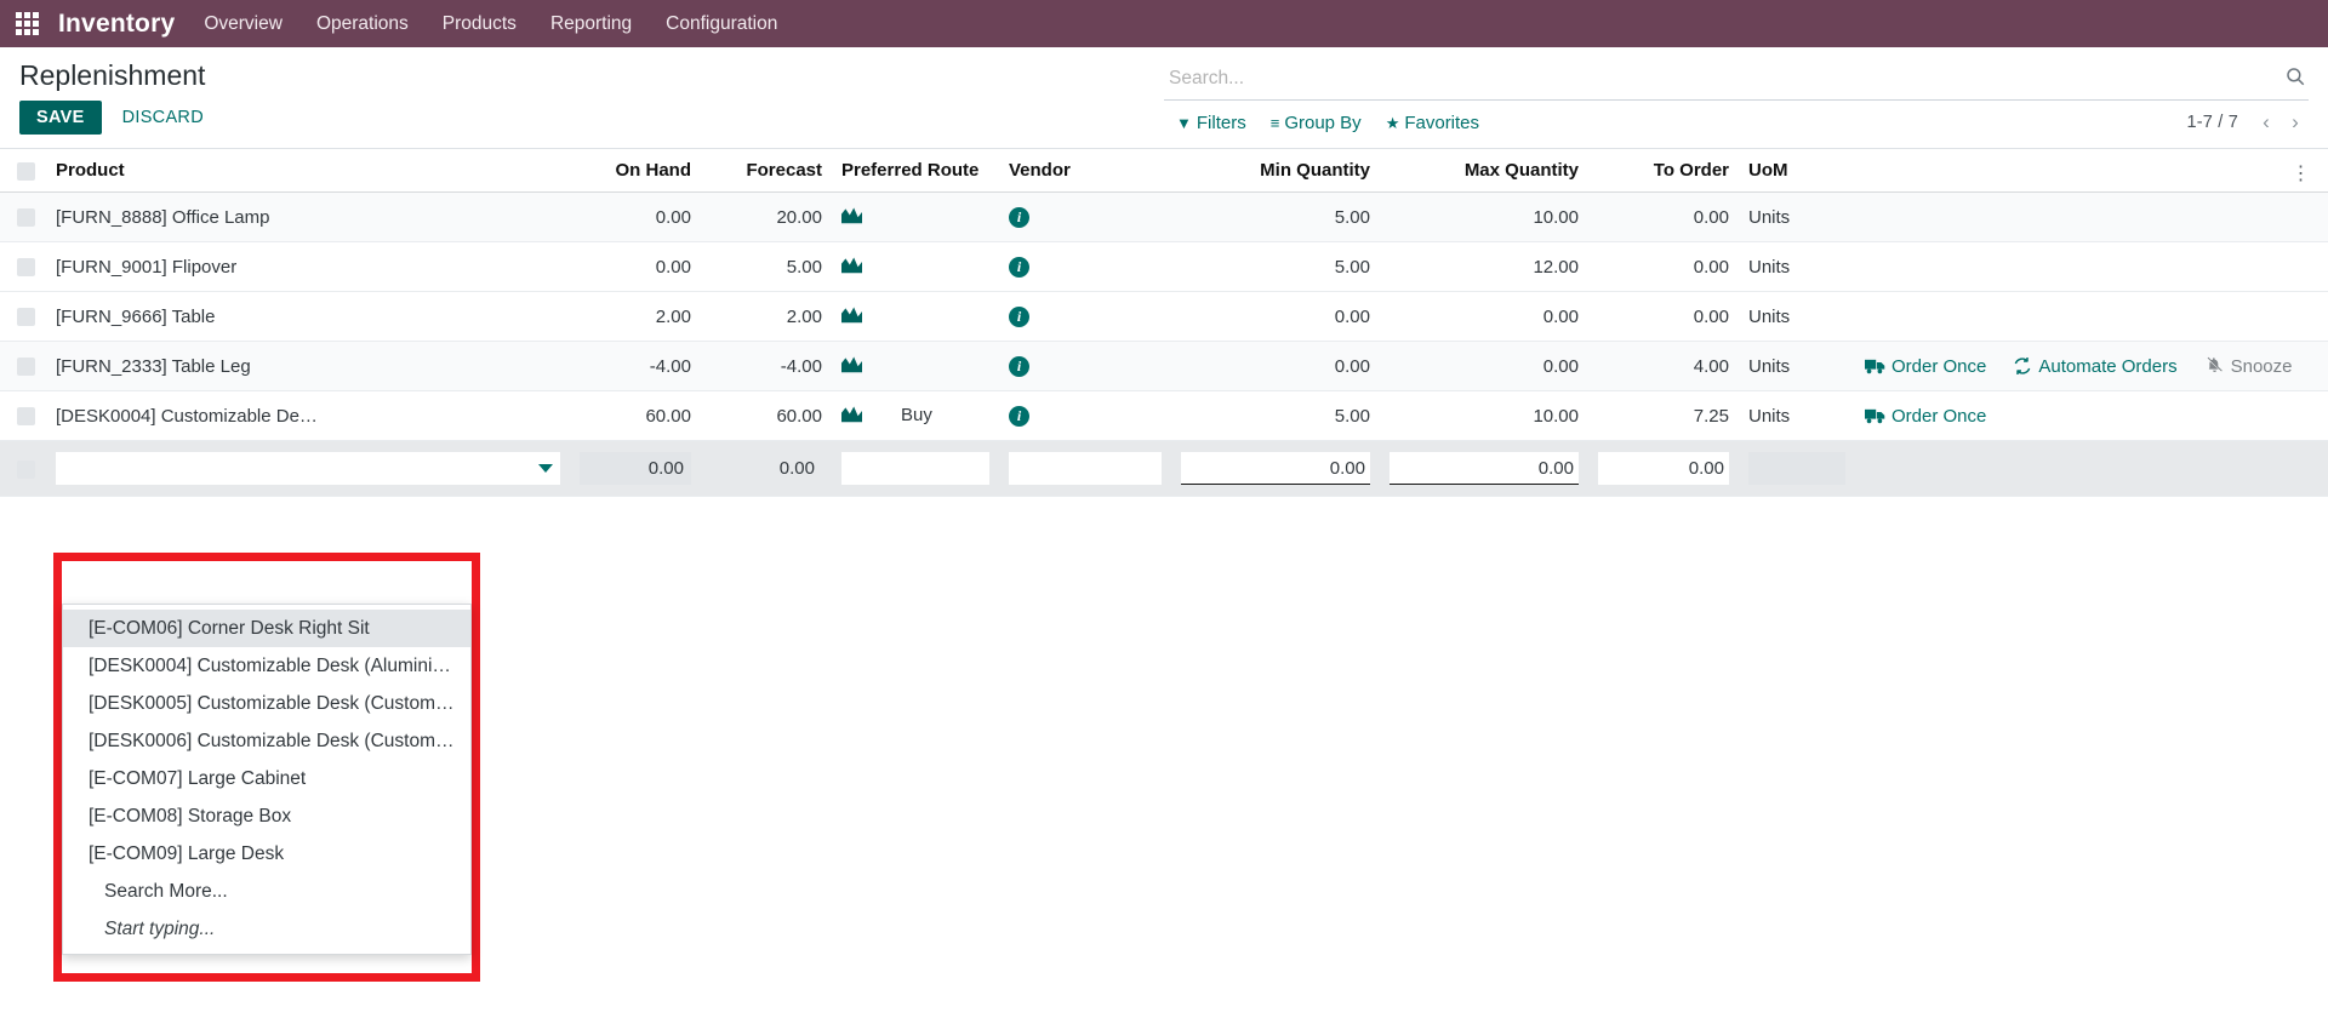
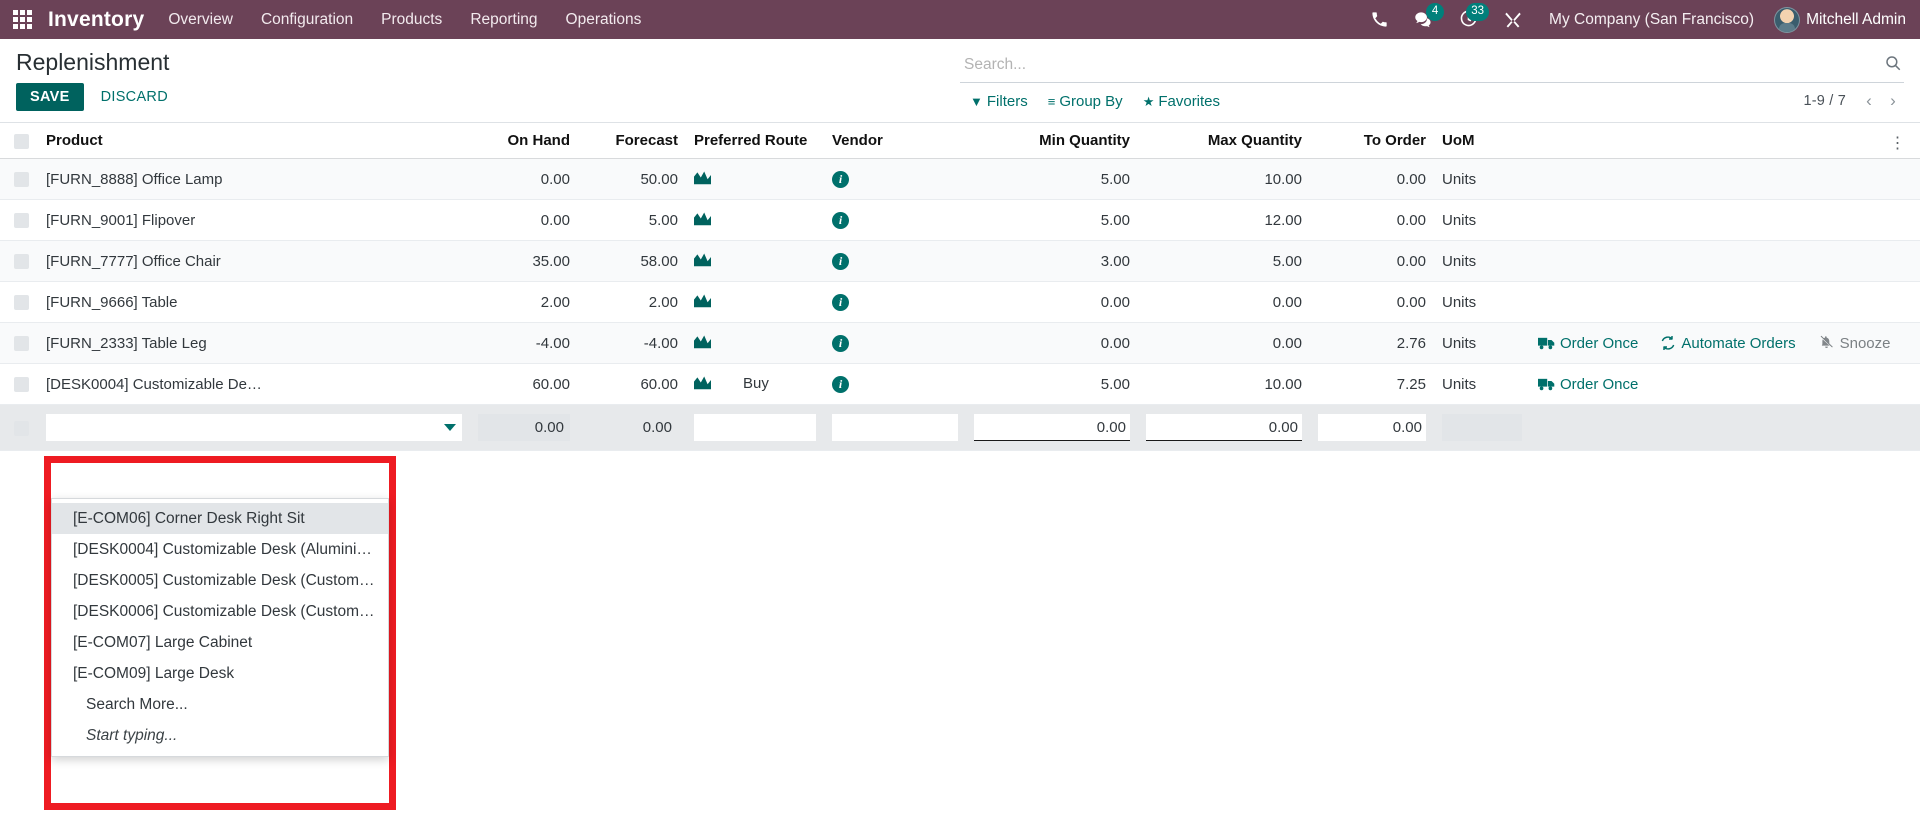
  Inventory
  Overview
- Operations
+ Configuration
  Products
  Reporting
- Configuration
+ Operations
+ 4
+ 33
+ My Company (San Francisco)
+ Mitchell Admin
  Replenishment
  SAVE
  DISCARD
  Search...
  ▼
  Filters
  ≡
  Group By
  ★
  Favorites
- 1-7 / 7
+ 1-9 / 7
  ‹
  ›
  ⋮
  	Product	On Hand	Forecast	Preferred Route	Vendor	Min Quantity	Max Quantity	To Order	UoM
- 	[FURN_8888] Office Lamp	0.00	20.00		i	5.00	10.00	0.00	Units
+ 	[FURN_8888] Office Lamp	0.00	50.00		i	5.00	10.00	0.00	Units
  	[FURN_9001] Flipover	0.00	5.00		i	5.00	12.00	0.00	Units
+ 	[FURN_7777] Office Chair	35.00	58.00		i	3.00	5.00	0.00	Units
  	[FURN_9666] Table	2.00	2.00		i	0.00	0.00	0.00	Units
- 	[FURN_2333] Table Leg	-4.00	-4.00		i	0.00	0.00	4.00	Units	Order Once Automate Orders Snooze
+ 	[FURN_2333] Table Leg	-4.00	-4.00		i	0.00	0.00	2.76	Units	Order Once Automate Orders Snooze
  	[DESK0004] Customizable De…	60.00	60.00	Buy	i	5.00	10.00	7.25	Units	Order Once
  		0.00	0.00			0.00	0.00	0.00
  [E-COM06] Corner Desk Right Sit
  [DESK0004] Customizable Desk (Aluminium,
  [DESK0005] Customizable Desk (Custom, Wh
  [DESK0006] Customizable Desk (Custom, Bla
  [E-COM07] Large Cabinet
- [E-COM08] Storage Box
  [E-COM09] Large Desk
  Search More...
  Start typing...
